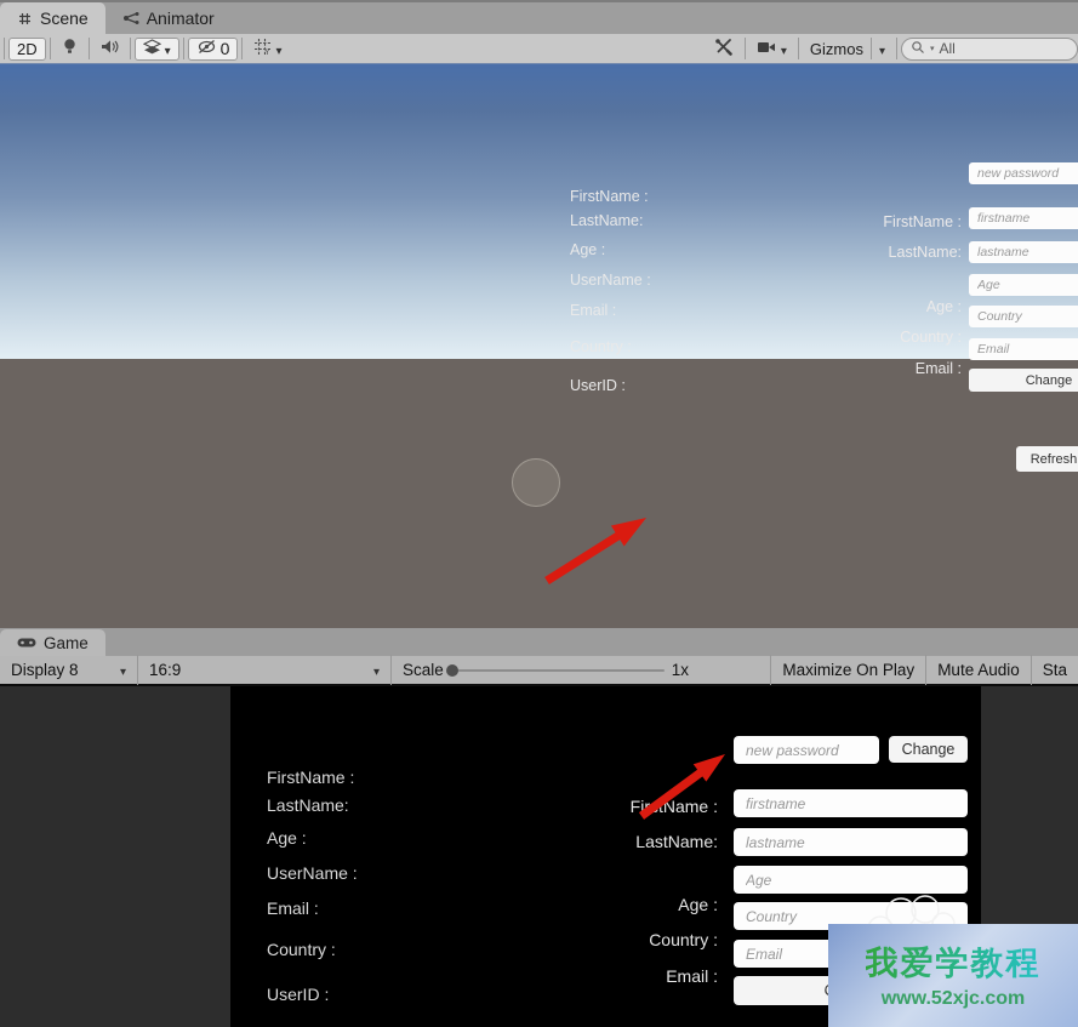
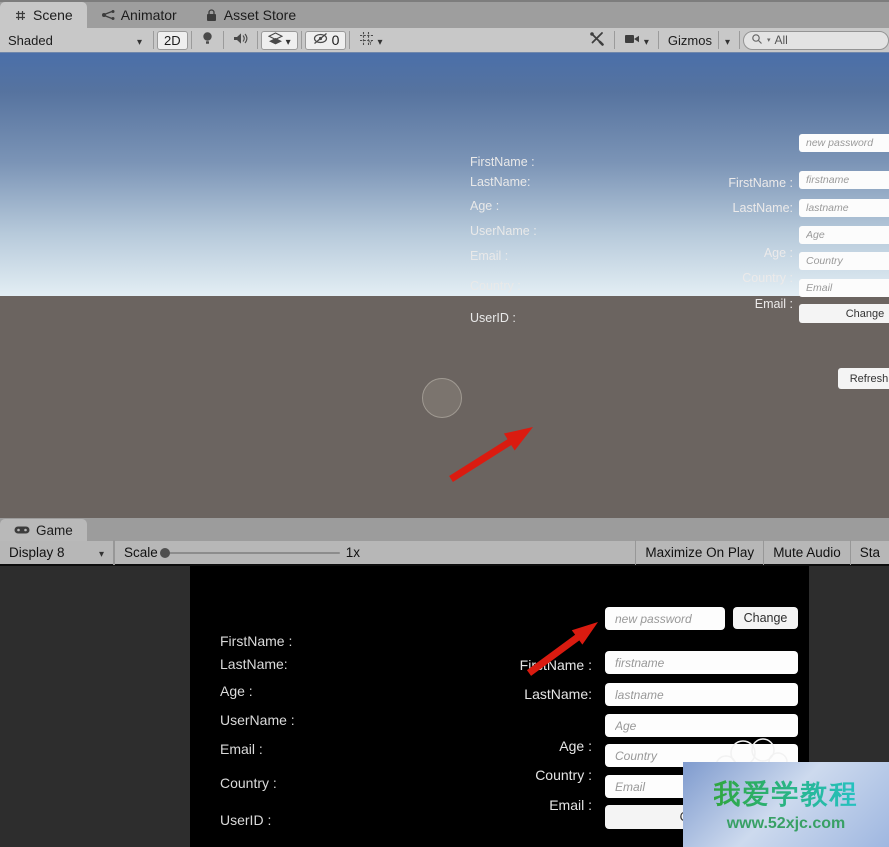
  Scene
  Animator
+ Asset Store
+ Shaded
  2D
  0
  Gizmos
  All
  FirstName :
  LastName:
  Age :
  UserName :
  Email :
  UserID :
  new password
  FirstName :
  firstname
  LastName:
  lastname
  Age
  Age :
  Country
  Country :
  Email
  Email :
  Change
  Refresh
  Game
  Display 8
- 16:9
  Scale
  1x
  Maximize On Play
  Mute Audio
  Sta
  FirstName :
  LastName:
  Age :
  UserName :
  Email :
  Country :
  UserID :
  new password
  Change
  FirName :
  firstname
  LastName:
  lastname
  Age
  Age :
  Country
  Country :
  Email
  Email :
  我爱学教程
  www.52xjc.com
